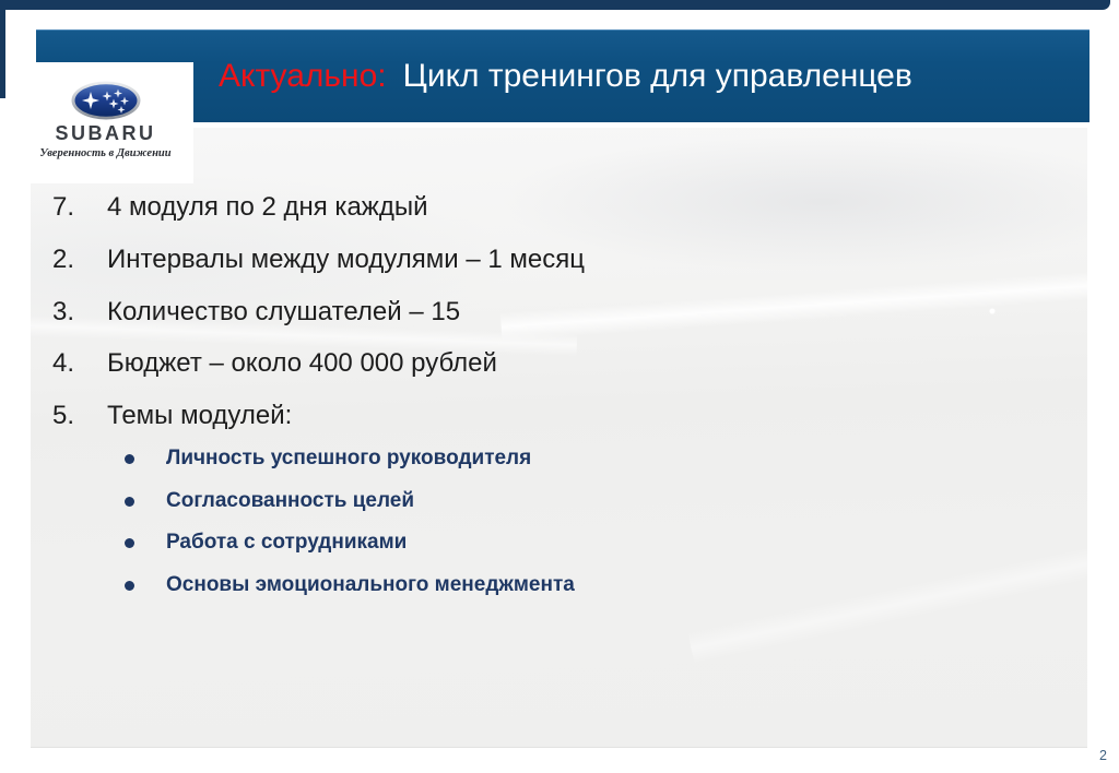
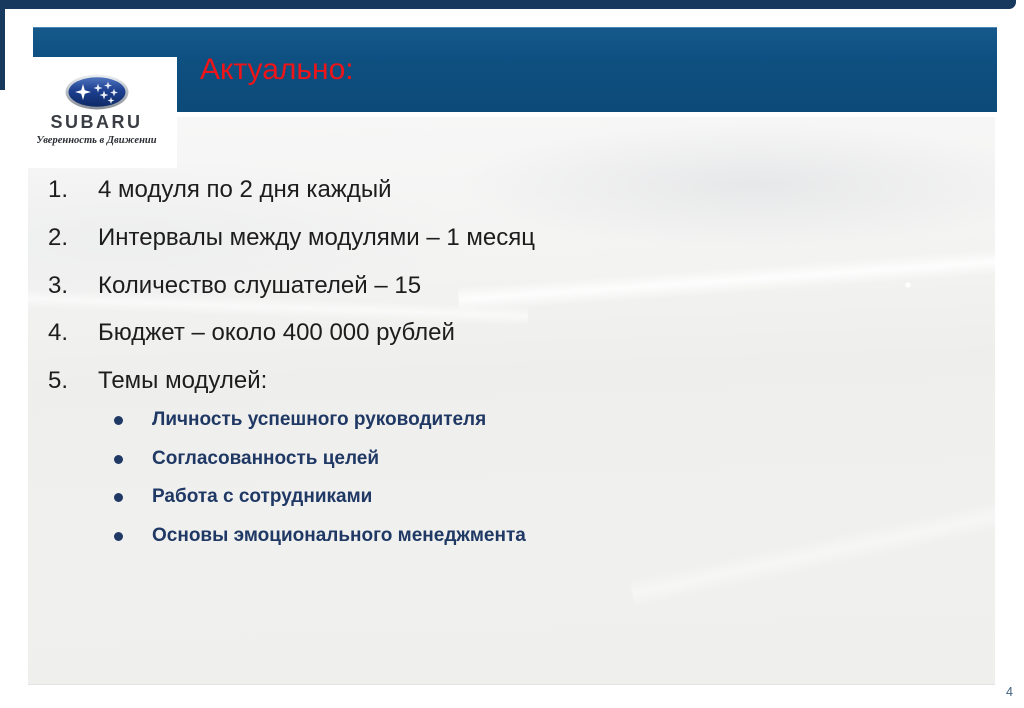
  Актуально:
- Цикл тренингов для управленцев
  SUBARU
  Уверенность в Движении
- 7.
+ 1.
  4 модуля по 2 дня каждый
  2.
  Интервалы между модулями – 1 месяц
  3.
  Количество слушателей – 15
  4.
  Бюджет – около 400 000 рублей
  5.
  Темы модулей:
  Личность успешного руководителя
  Согласованность целей
  Работа с сотрудниками
  Основы эмоционального менеджмента
- 2
+ 4
